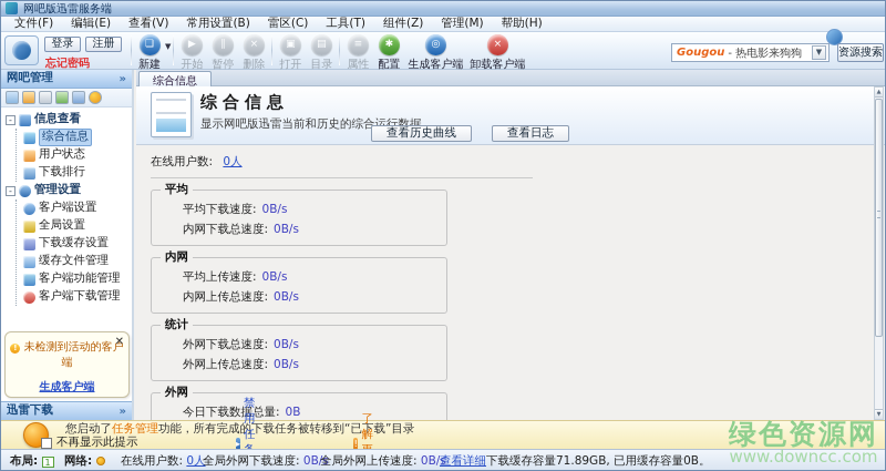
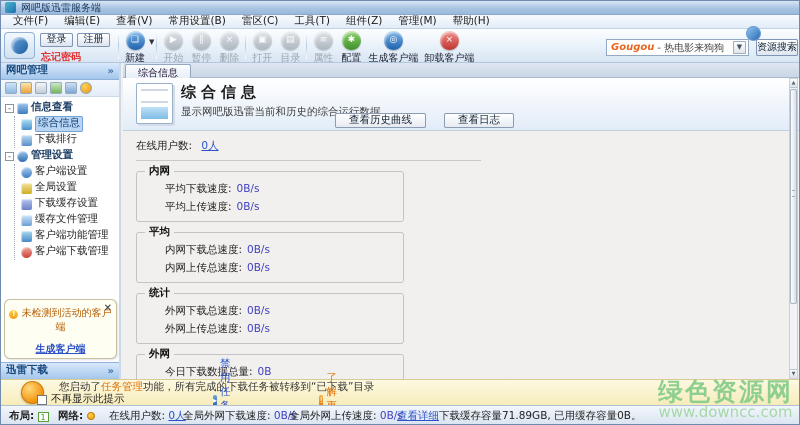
  网吧版迅雷服务端
  文件(F)
  编辑(E)
  查看(V)
  常用设置(B)
  雷区(C)
  工具(T)
  组件(Z)
  管理(M)
  帮助(H)
  登录
  注册
  忘记密码
  ❏
  新建
  ▼
  ▶
  开始
  ∥
  暂停
  ×
  删除
  ▣
  打开
  ▤
  目录
  ≡
  属性
  ✱
  配置
  ◎
  生成客户端
  ×
  卸载客户端
  Gougou
  - 热电影来狗狗
  ▼
  资源搜索
  网吧管理
  »
  -
  信息查看
  综合信息
- 用户状态
  下载排行
  -
  管理设置
  客户端设置
  全局设置
  下载缓存设置
  缓存文件管理
  客户端功能管理
  客户端下载管理
  ✕
  ! 未检测到活动的客户端
  生成客户端
  迅雷下载
  »
  综合信息
  综合信息
  显示网吧版迅雷当前和历史的综合运行数据。
  查看历史曲线
  查看日志
  在线用户数: 0人
- 平均
+ 内网
  平均下载速度: 0B/s
- 内网下载总速度: 0B/s
+ 平均上传速度: 0B/s
- 内网
+ 平均
- 平均上传速度: 0B/s
+ 内网下载总速度: 0B/s
  内网上传总速度: 0B/s
  统计
  外网下载总速度: 0B/s
  外网上传总速度: 0B/s
  外网
  今日下载数据总量: 0B
  您启动了任务管理功能，所有完成的下载任务被转移到“已下载”目录
  不再显示此提示
  ▸
  !
  布局: 1
  网络:
  在线用户数: 0人
  全局外网下载速度: 0B/s
  全局外网上传速度: 0B/s
  查看详细
  下载缓存容量71.89GB, 已用缓存容量0B。
  绿色资源网
  www.downcc.com
